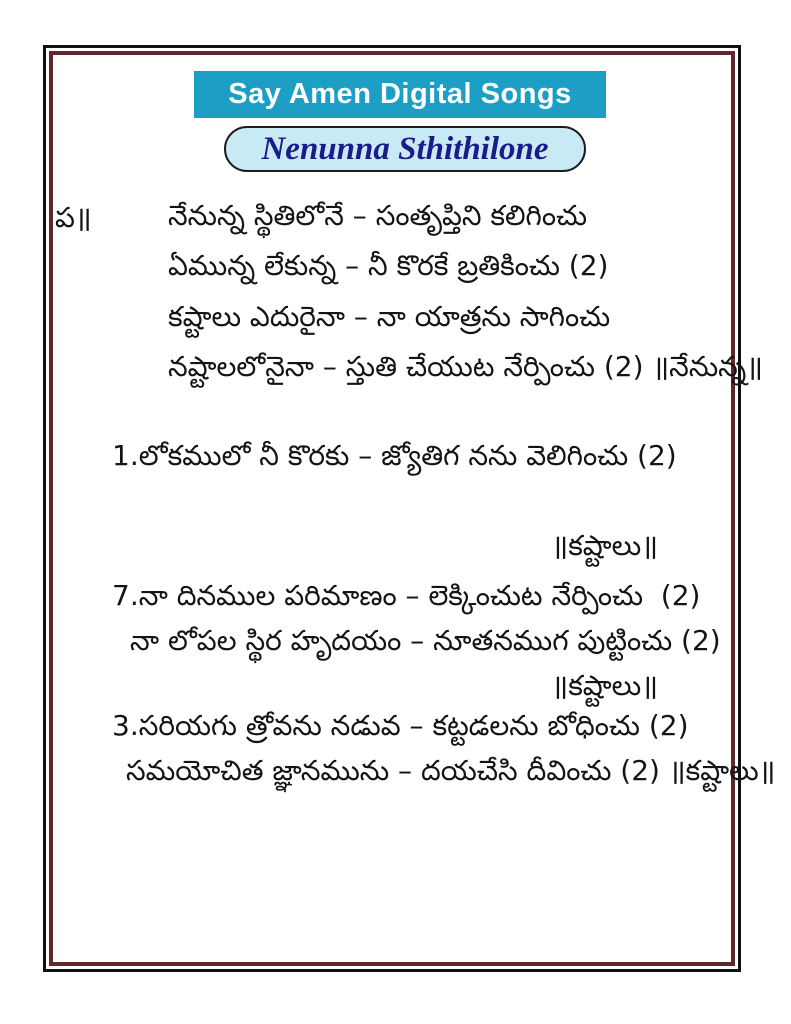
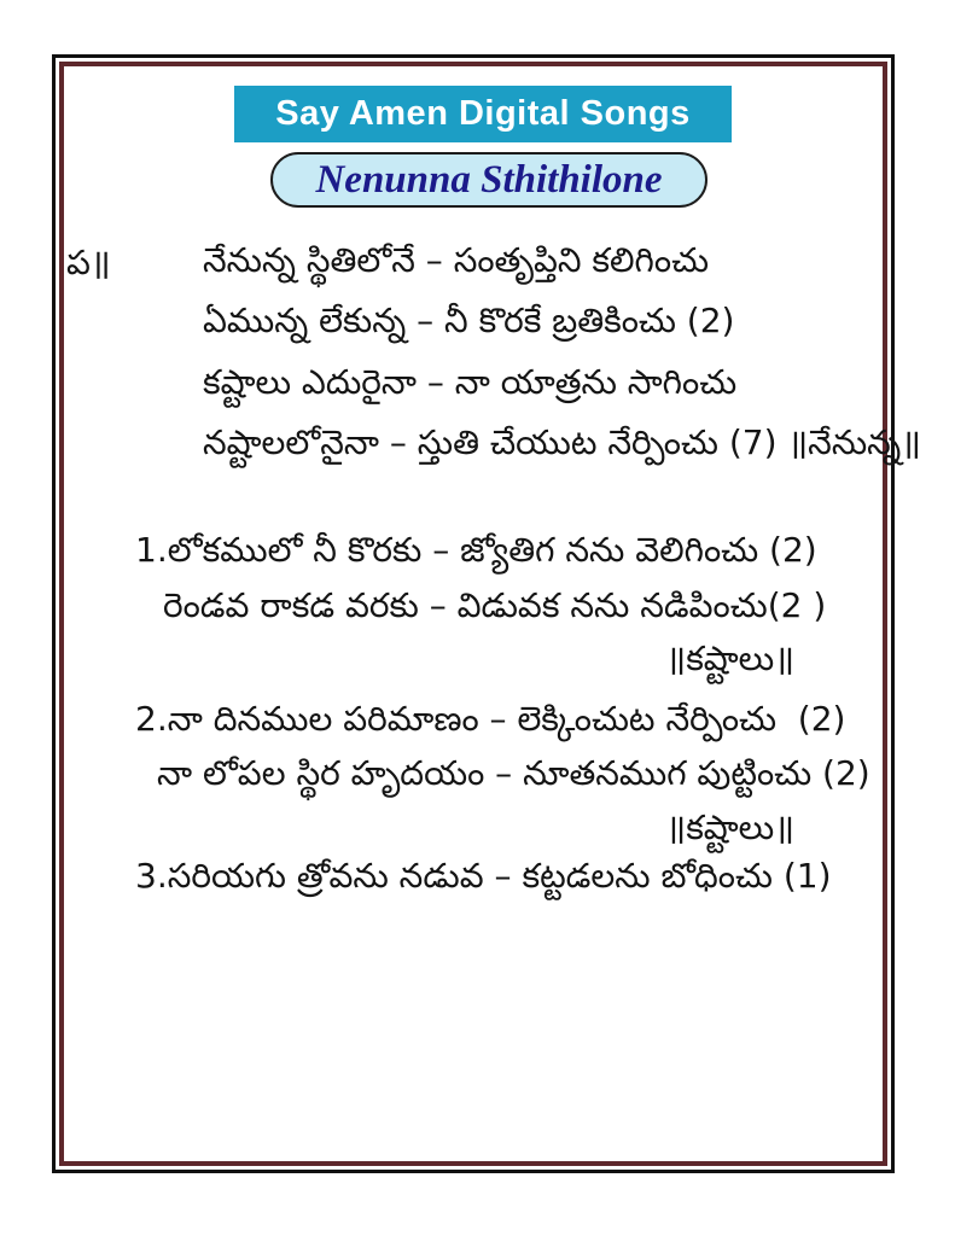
  Say Amen Digital Songs
  Nenunna Sthithilone
  ప॥
  నేనున్న స్థితిలోనే – సంతృప్తిని కలిగించు
  ఏమున్న లేకున్న – నీ కొరకే బ్రతికించు (2)
  కష్టాలు ఎదురైనా – నా యాత్రను సాగించు
- నష్టాలలోనైనా – స్తుతి చేయుట నేర్పించు (2) ॥నేనున్న॥
+ నష్టాలలోనైనా – స్తుతి చేయుట నేర్పించు (7) ॥నేనున్న॥
  1.లోకములో నీ కొరకు – జ్యోతిగ నను వెలిగించు (2)
+ రెండవ రాకడ వరకు – విడువక నను నడిపించు(2 )
  ॥కష్టాలు॥
- 7.నా దినముల పరిమాణం – లెక్కించుట నేర్పించు (2)
+ 2.నా దినముల పరిమాణం – లెక్కించుట నేర్పించు (2)
  నా లోపల స్థిర హృదయం – నూతనముగ పుట్టించు (2)
  ॥కష్టాలు॥
- 3.సరియగు త్రోవను నడువ – కట్టడలను బోధించు (2)
+ 3.సరియగు త్రోవను నడువ – కట్టడలను బోధించు (1)
- సమయోచిత జ్ఞానమును – దయచేసి దీవించు (2) ॥కష్టాలు॥
